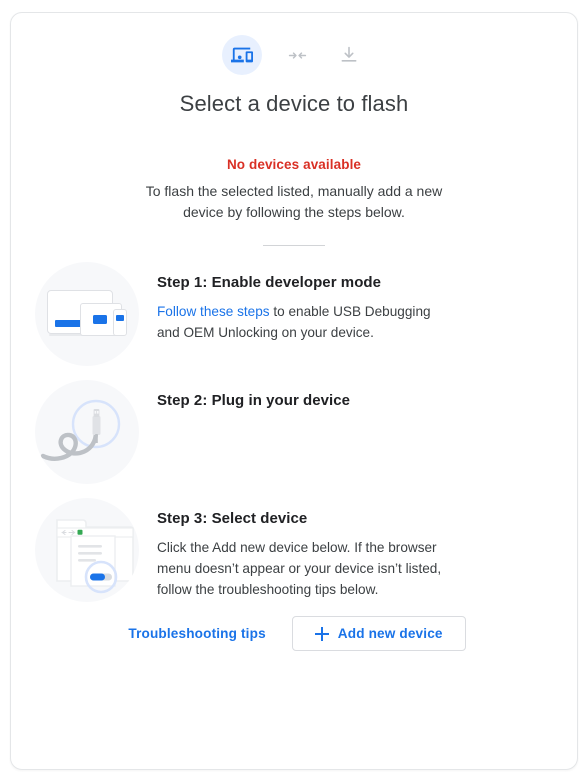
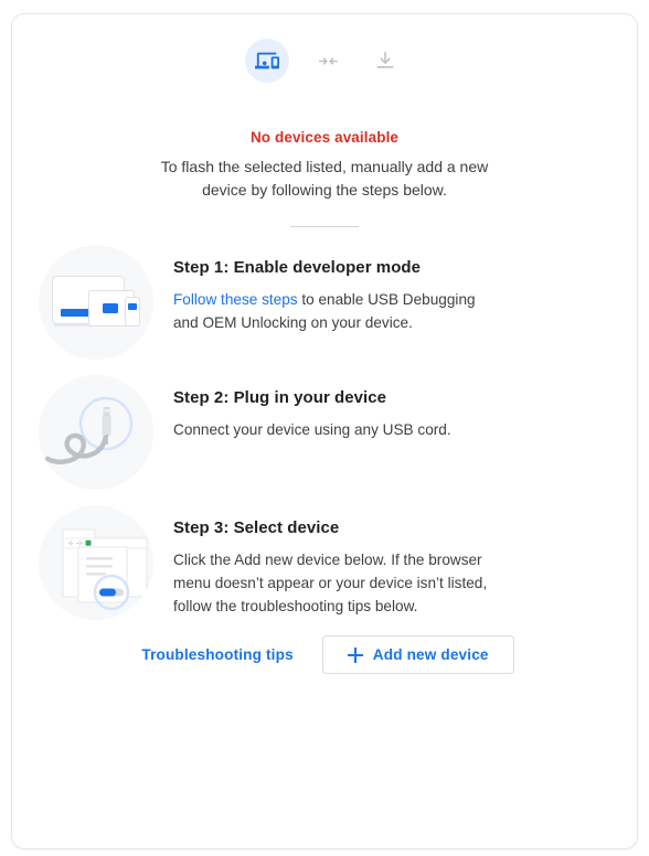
- Select a device to flash
  No devices available
  To flash the selected listed, manually add a new device by following the steps below.
  Step 1: Enable developer mode
  Follow these steps to enable USB Debugging and OEM Unlocking on your device.
  Step 2: Plug in your device
+ Connect your device using any USB cord.
  Step 3: Select device
  Click the Add new device below. If the browser menu doesn’t appear or your device isn’t listed, follow the troubleshooting tips below.
  Troubleshooting tips
  Add new device
